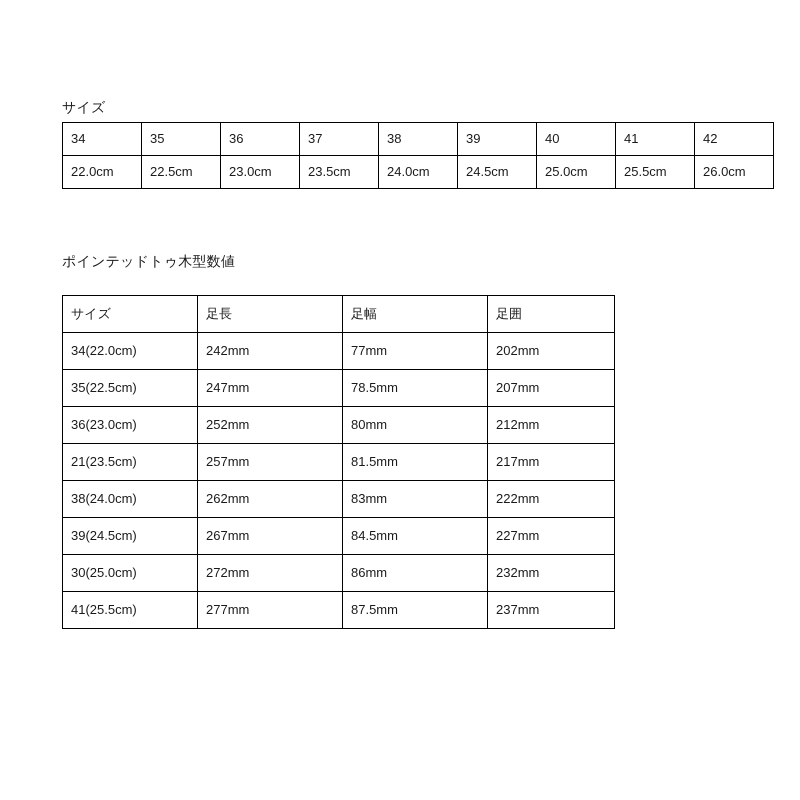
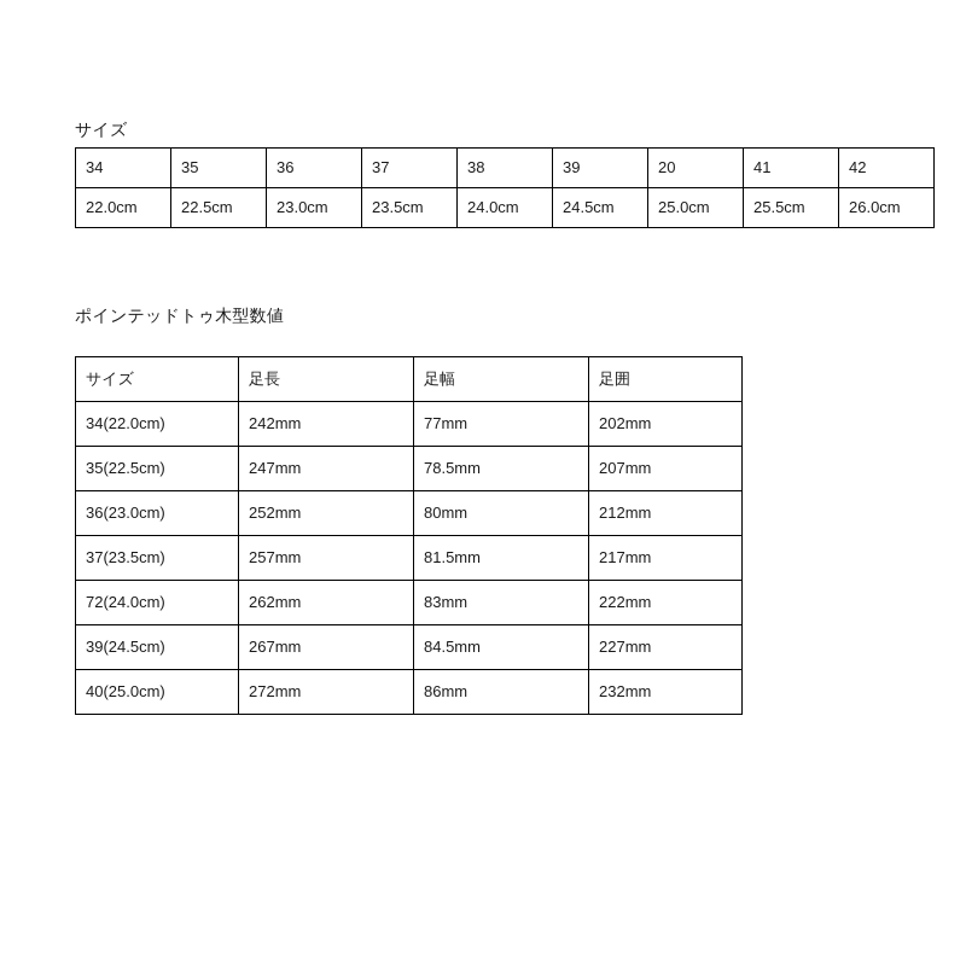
  サイズ
- 34	35	36	37	38	39	40	41	42
+ 34	35	36	37	38	39	20	41	42
  22.0cm	22.5cm	23.0cm	23.5cm	24.0cm	24.5cm	25.0cm	25.5cm	26.0cm
  ポインテッドトゥ木型数値
  サイズ	足長	足幅	足囲
  34(22.0cm)	242mm	77mm	202mm
  35(22.5cm)	247mm	78.5mm	207mm
  36(23.0cm)	252mm	80mm	212mm
- 21(23.5cm)	257mm	81.5mm	217mm
+ 37(23.5cm)	257mm	81.5mm	217mm
- 38(24.0cm)	262mm	83mm	222mm
+ 72(24.0cm)	262mm	83mm	222mm
  39(24.5cm)	267mm	84.5mm	227mm
- 30(25.0cm)	272mm	86mm	232mm
+ 40(25.0cm)	272mm	86mm	232mm
- 41(25.5cm)	277mm	87.5mm	237mm
